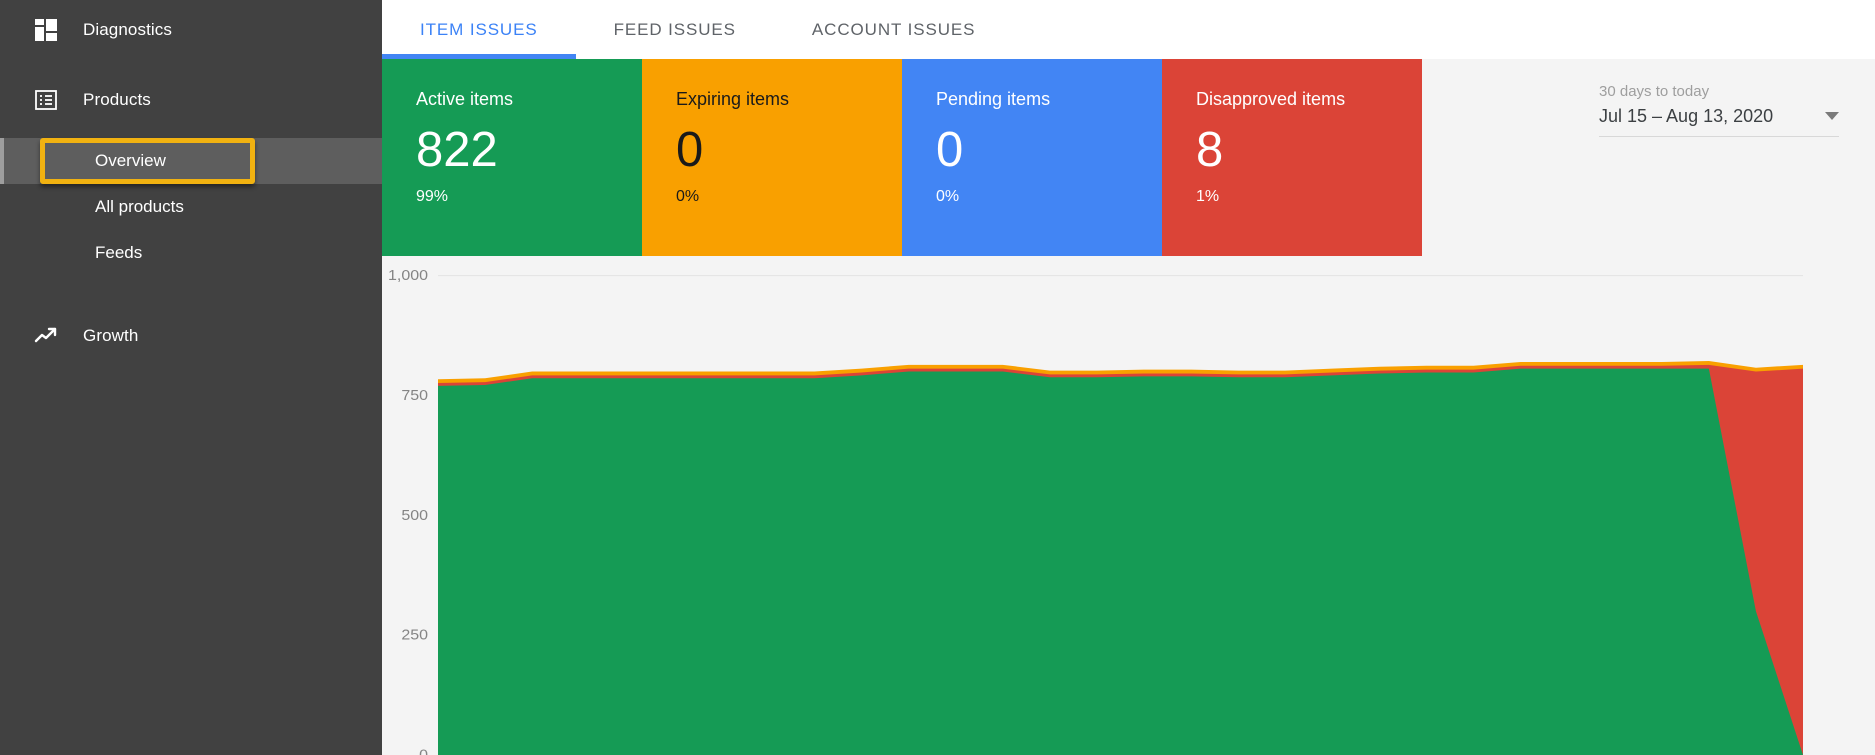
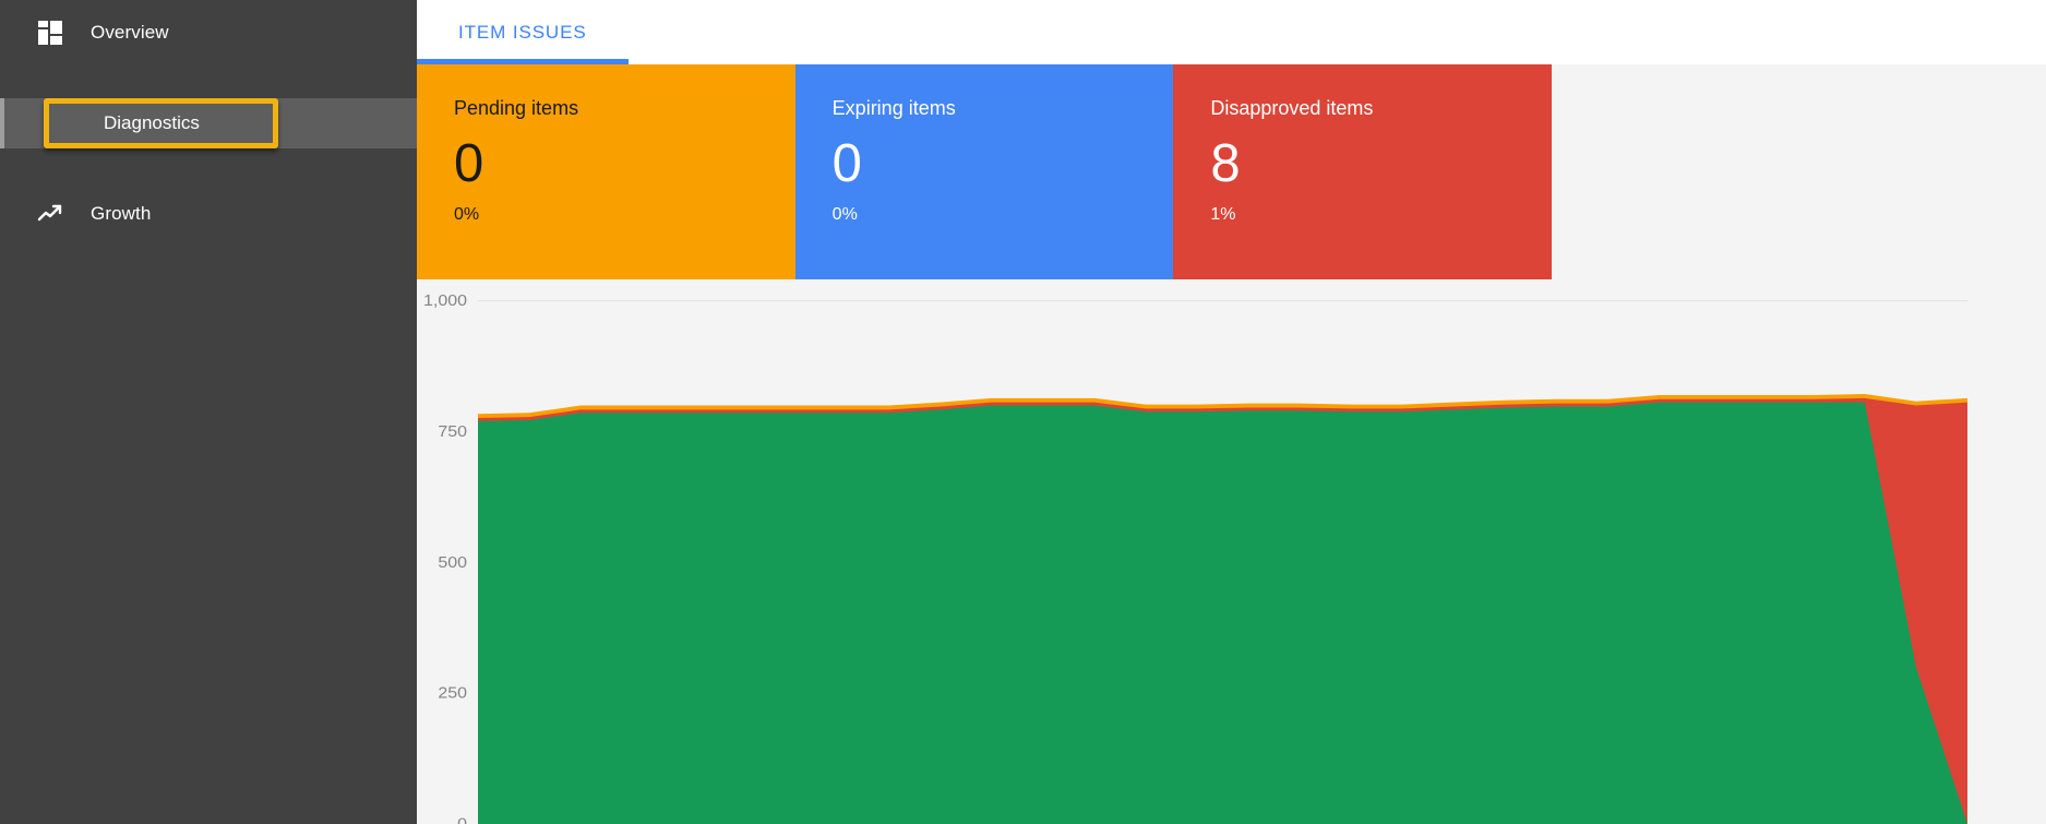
- Diagnostics
+ Overview
- Products
- Overview
+ Diagnostics
- All products
- Feeds
  Growth
  ITEM ISSUES
- FEED ISSUES
- ACCOUNT ISSUES
- Active items
- 822
- 99%
- Expiring items
+ Pending items
  0
  0%
- Pending items
+ Expiring items
  0
  0%
  Disapproved items
  8
  1%
- 30 days to today
- Jul 15 – Aug 13, 2020
  250
  500
  750
  1,000
